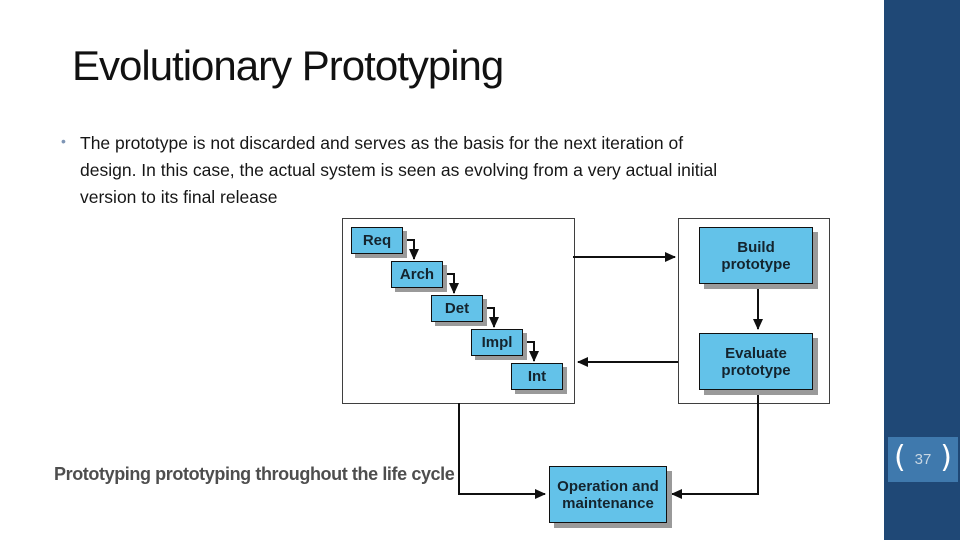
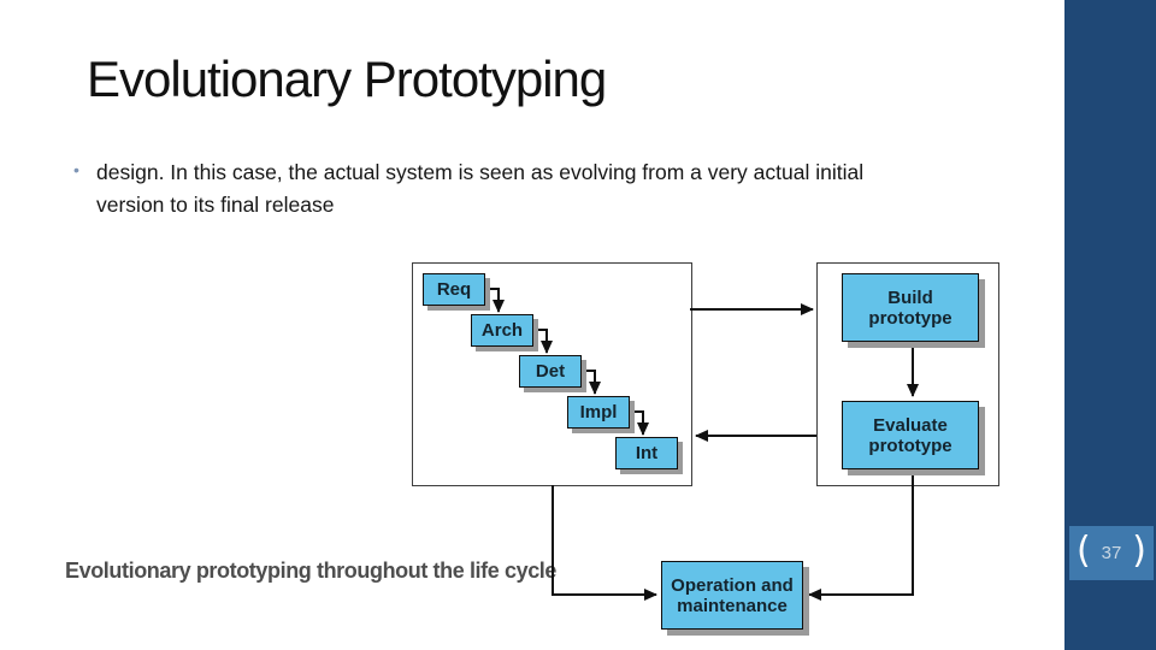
  Evolutionary Prototyping
  •
- The prototype is not discarded and serves as the basis for the next iteration of
  design. In this case, the actual system is seen as evolving from a very actual initial
  version to its final release
  Req
  Arch
  Det
  Impl
  Int
  Build prototype
  Evaluate prototype
  Operation and maintenance
- Prototyping prototyping throughout the life cycle
+ Evolutionary prototyping throughout the life cycle
  (
  37
  )
